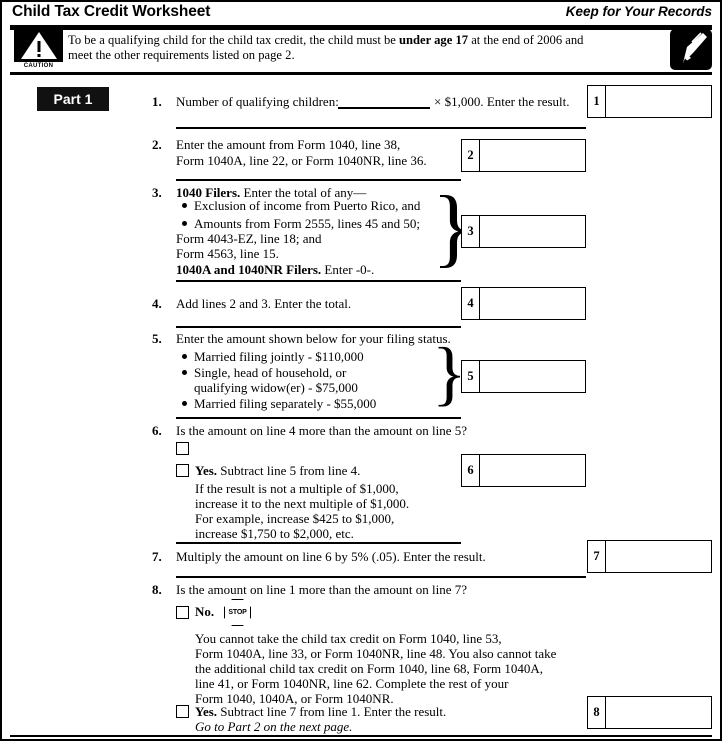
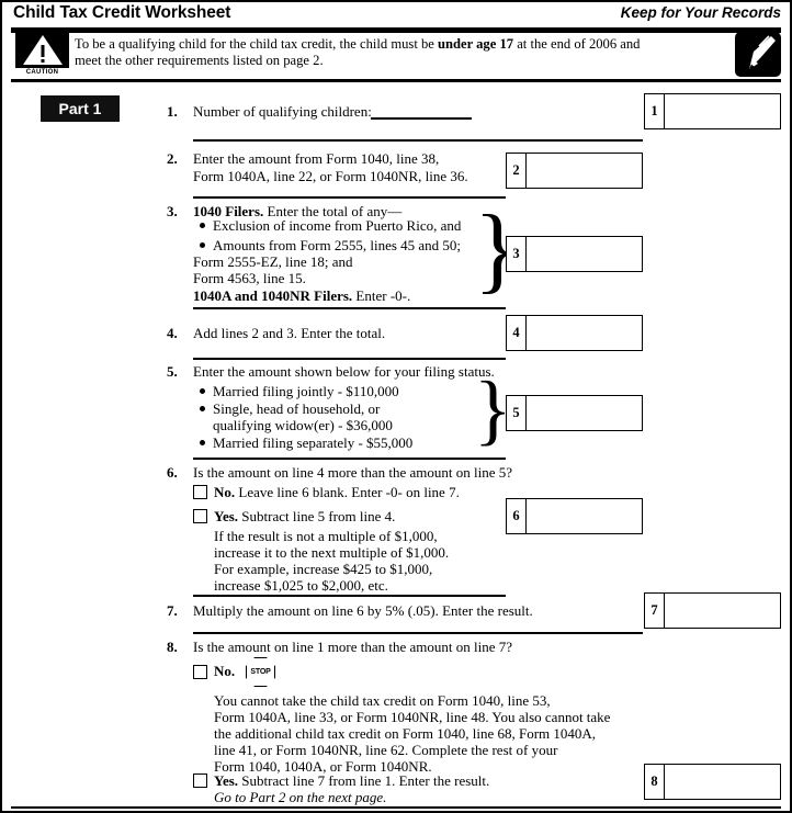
  Child Tax Credit Worksheet
  Keep for Your Records
  To be a qualifying child for the child tax credit, the child must be under age 17 at the end of 2006 and meet the other requirements listed on page 2.
  Part 1
  1.
  Number of qualifying children:
- × $1,000. Enter the result.
  1
  2.
  Enter the amount from Form 1040, line 38,
  Form 1040A, line 22, or Form 1040NR, line 36.
  2
  3.
  1040 Filers. Enter the total of any—
  Exclusion of income from Puerto Rico, and
  Amounts from Form 2555, lines 45 and 50;
- Form 4043-EZ, line 18; and
+ Form 2555-EZ, line 18; and
  Form 4563, line 15.
  1040A and 1040NR Filers. Enter -0-.
  }
  3
  4.
  Add lines 2 and 3. Enter the total.
  4
  5.
  Enter the amount shown below for your filing status.
  Married filing jointly - $110,000
  Single, head of household, or
- qualifying widow(er) - $75,000
+ qualifying widow(er) - $36,000
  Married filing separately - $55,000
  }
  5
  6.
  Is the amount on line 4 more than the amount on line 5?
+ No. Leave line 6 blank. Enter -0- on line 7.
  Yes. Subtract line 5 from line 4.
  If the result is not a multiple of $1,000,
  increase it to the next multiple of $1,000.
  For example, increase $425 to $1,000,
- increase $1,750 to $2,000, etc.
+ increase $1,025 to $2,000, etc.
  6
  7.
  Multiply the amount on line 6 by 5% (.05). Enter the result.
  7
  8.
  Is the amount on line 1 more than the amount on line 7?
  No.
  You cannot take the child tax credit on Form 1040, line 53,
  Form 1040A, line 33, or Form 1040NR, line 48. You also cannot take
  the additional child tax credit on Form 1040, line 68, Form 1040A,
  line 41, or Form 1040NR, line 62. Complete the rest of your
  Form 1040, 1040A, or Form 1040NR.
  Yes. Subtract line 7 from line 1. Enter the result.
  Go to Part 2 on the next page.
  8
